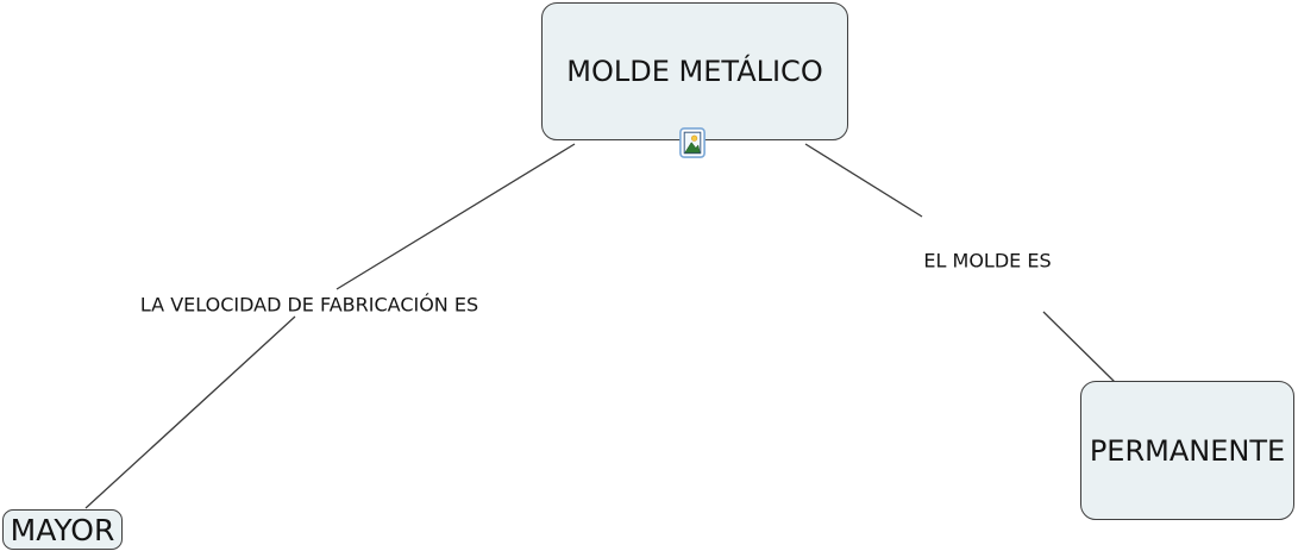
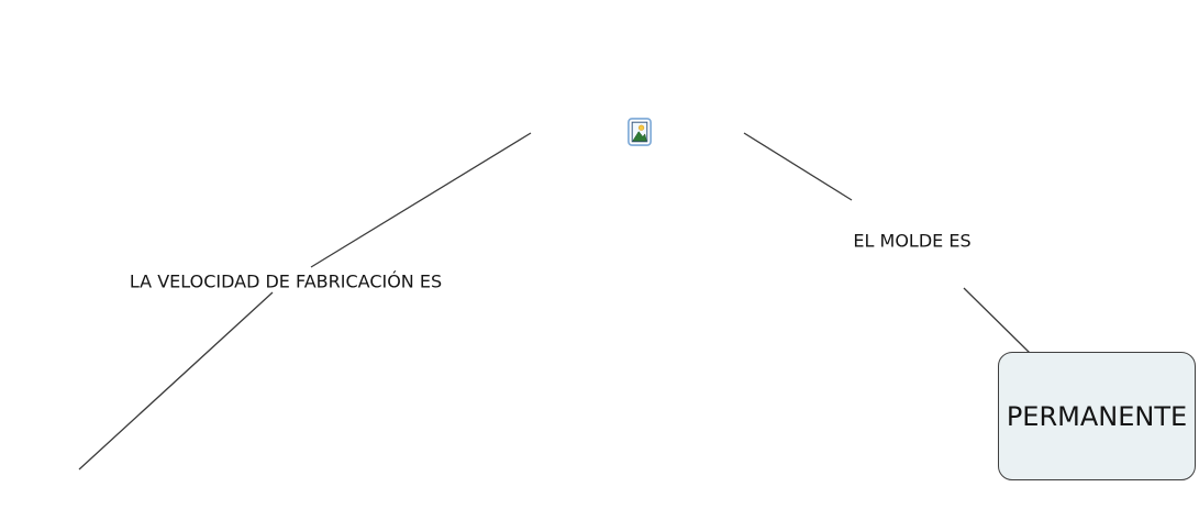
- MOLDE METÁLICO
- MAYOR
  PERMANENTE
  LA VELOCIDAD DE FABRICACIÓN ES
  EL MOLDE ES
